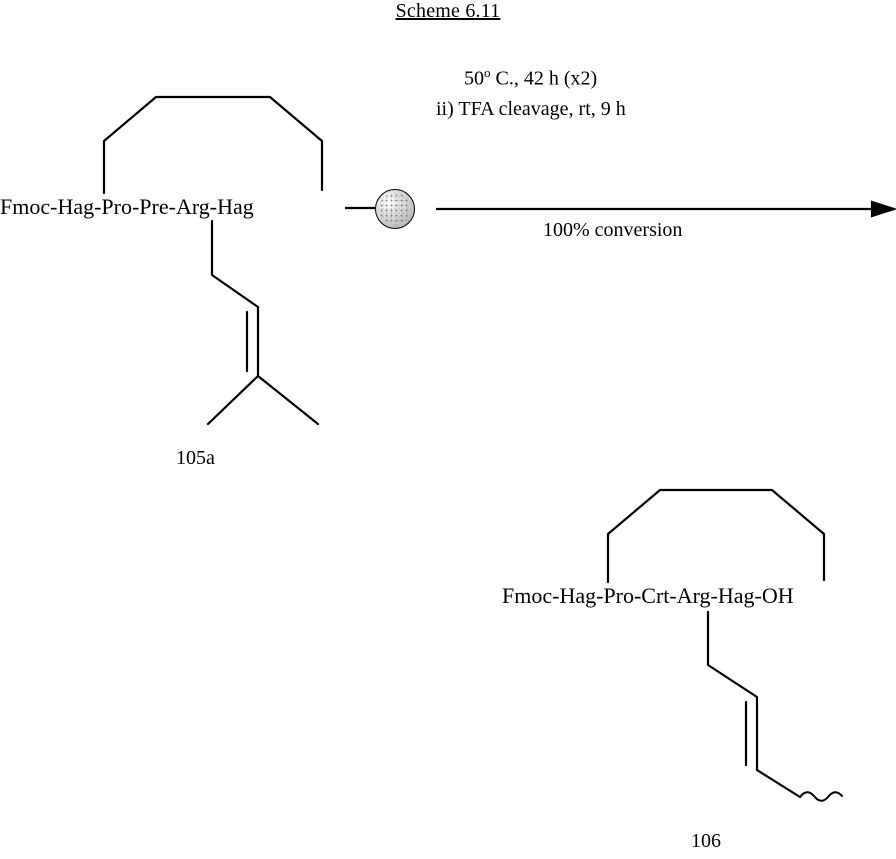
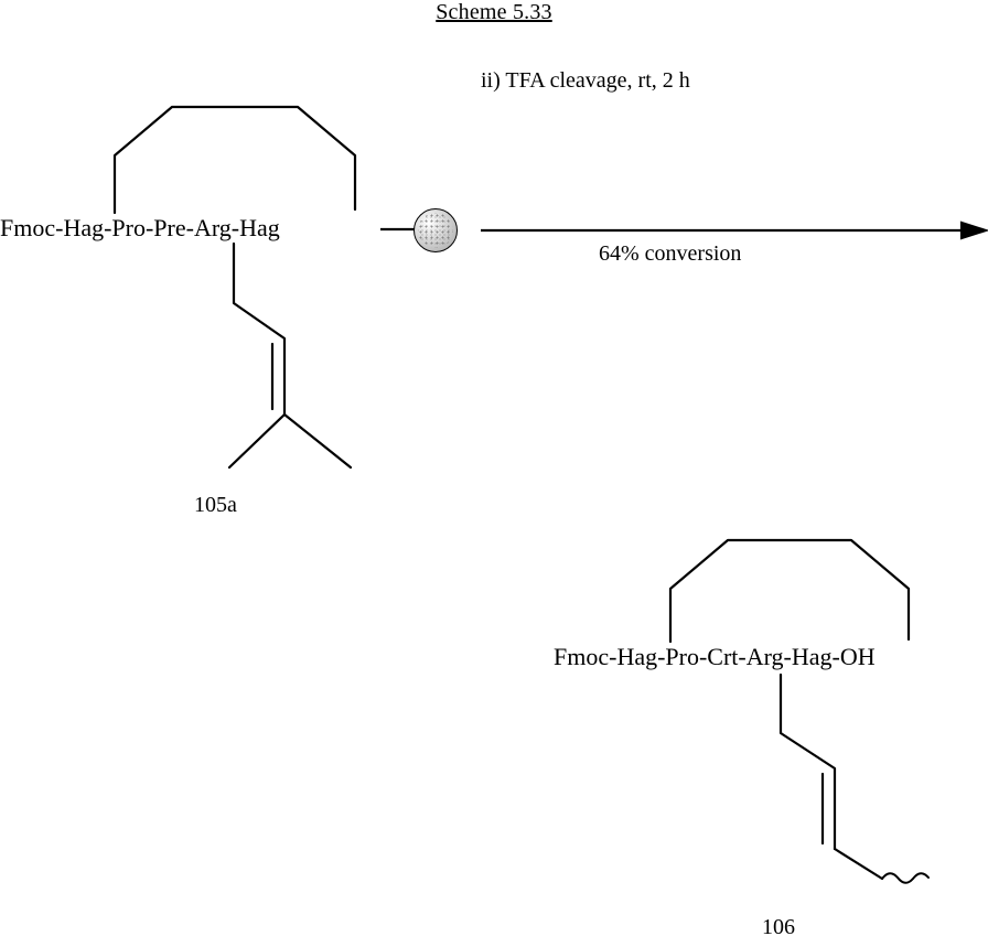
- Scheme 6.11
+ Scheme 5.33
  Fmoc-Hag-Pro-Pre-Arg-Hag
  105a
- 50o C., 42 h (x2)
- ii) TFA cleavage, rt, 9 h
+ ii) TFA cleavage, rt, 2 h
- 100% conversion
+ 64% conversion
  Fmoc-Hag-Pro-Crt-Arg-Hag-OH
  106
